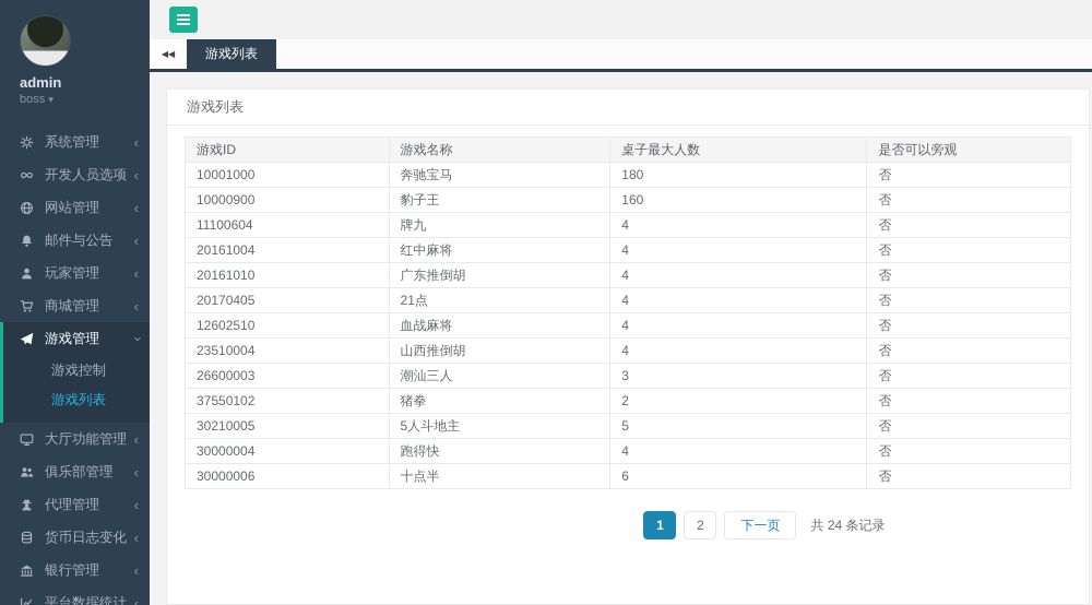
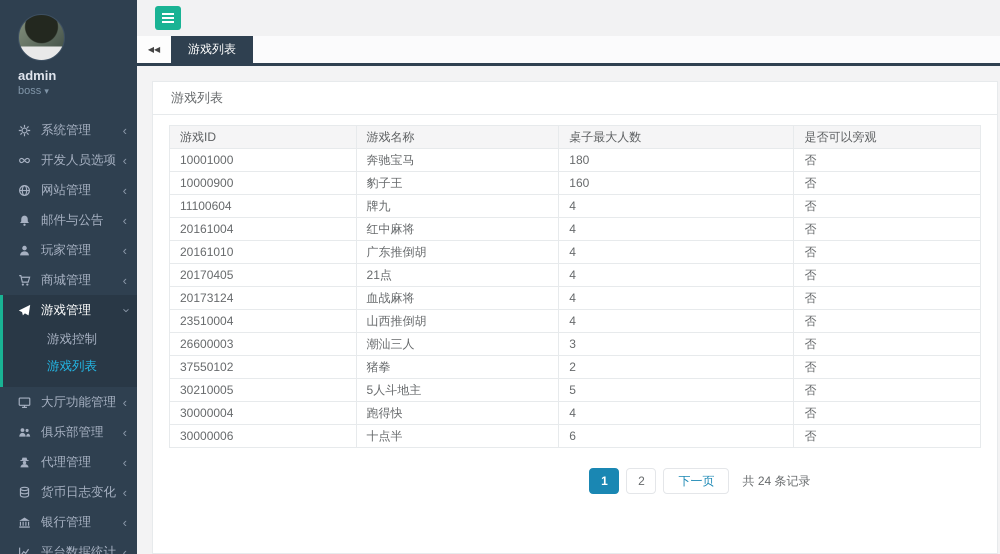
  admin
  boss ▾
  系统管理
  ‹
  开发人员选项
  ‹
  网站管理
  ‹
  邮件与公告
  ‹
  玩家管理
  ‹
  商城管理
  ‹
  游戏管理
  游戏控制
  游戏列表
  大厅功能管理
  ‹
  俱乐部管理
  ‹
  代理管理
  ‹
  货币日志变化
  ‹
  银行管理
  ‹
  平台数据统计
  ‹
  ◀◀
  游戏列表
  游戏列表
  游戏ID	游戏名称	桌子最大人数	是否可以旁观
  10001000	奔驰宝马	180	否
  10000900	豹子王	160	否
  11100604	牌九	4	否
  20161004	红中麻将	4	否
  20161010	广东推倒胡	4	否
  20170405	21点	4	否
- 12602510	血战麻将	4	否
+ 20173124	血战麻将	4	否
  23510004	山西推倒胡	4	否
  26600003	潮汕三人	3	否
  37550102	猪拳	2	否
  30210005	5人斗地主	5	否
  30000004	跑得快	4	否
  30000006	十点半	6	否
  1
  2
  下一页
  共 24 条记录
